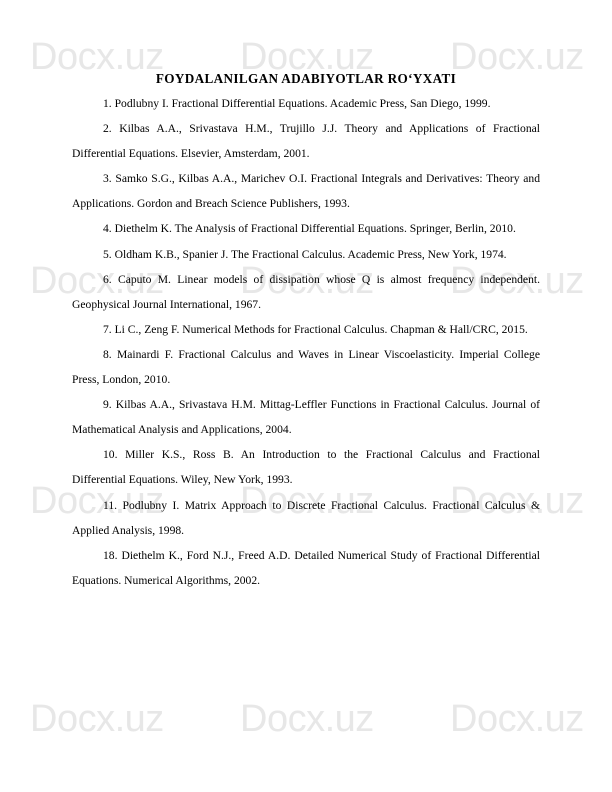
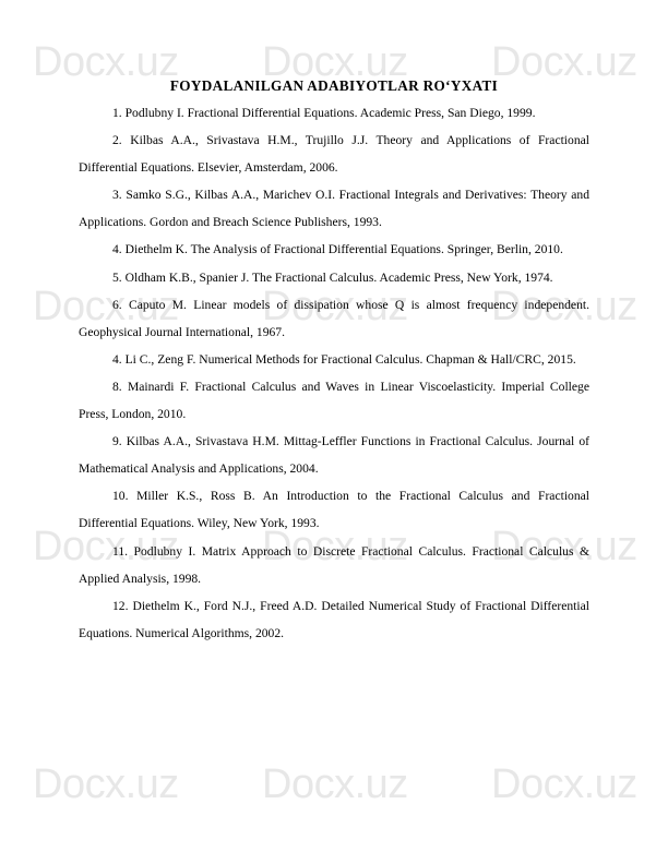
  Docx.uz
  Docx.uz
  Docx.uz
  Docx.uz
  Docx.uz
  Docx.uz
  Docx.uz
  Docx.uz
  Docx.uz
  Docx.uz
  Docx.uz
  Docx.uz
  FOYDALANILGAN ADABIYOTLAR RO‘YXATI
  1. Podlubny I. Fractional Differential Equations. Academic Press, San Diego, 1999.
- 2. Kilbas A.A., Srivastava H.M., Trujillo J.J. Theory and Applications of Fractional Differential Equations. Elsevier, Amsterdam, 2001.
+ 2. Kilbas A.A., Srivastava H.M., Trujillo J.J. Theory and Applications of Fractional Differential Equations. Elsevier, Amsterdam, 2006.
  3. Samko S.G., Kilbas A.A., Marichev O.I. Fractional Integrals and Derivatives: Theory and Applications. Gordon and Breach Science Publishers, 1993.
  4. Diethelm K. The Analysis of Fractional Differential Equations. Springer, Berlin, 2010.
  5. Oldham K.B., Spanier J. The Fractional Calculus. Academic Press, New York, 1974.
  6. Caputo M. Linear models of dissipation whose Q is almost frequency independent. Geophysical Journal International, 1967.
- 7. Li C., Zeng F. Numerical Methods for Fractional Calculus. Chapman & Hall/CRC, 2015.
+ 4. Li C., Zeng F. Numerical Methods for Fractional Calculus. Chapman & Hall/CRC, 2015.
  8. Mainardi F. Fractional Calculus and Waves in Linear Viscoelasticity. Imperial College Press, London, 2010.
  9. Kilbas A.A., Srivastava H.M. Mittag-Leffler Functions in Fractional Calculus. Journal of Mathematical Analysis and Applications, 2004.
  10. Miller K.S., Ross B. An Introduction to the Fractional Calculus and Fractional Differential Equations. Wiley, New York, 1993.
  11. Podlubny I. Matrix Approach to Discrete Fractional Calculus. Fractional Calculus & Applied Analysis, 1998.
- 18. Diethelm K., Ford N.J., Freed A.D. Detailed Numerical Study of Fractional Differential Equations. Numerical Algorithms, 2002.
+ 12. Diethelm K., Ford N.J., Freed A.D. Detailed Numerical Study of Fractional Differential Equations. Numerical Algorithms, 2002.
